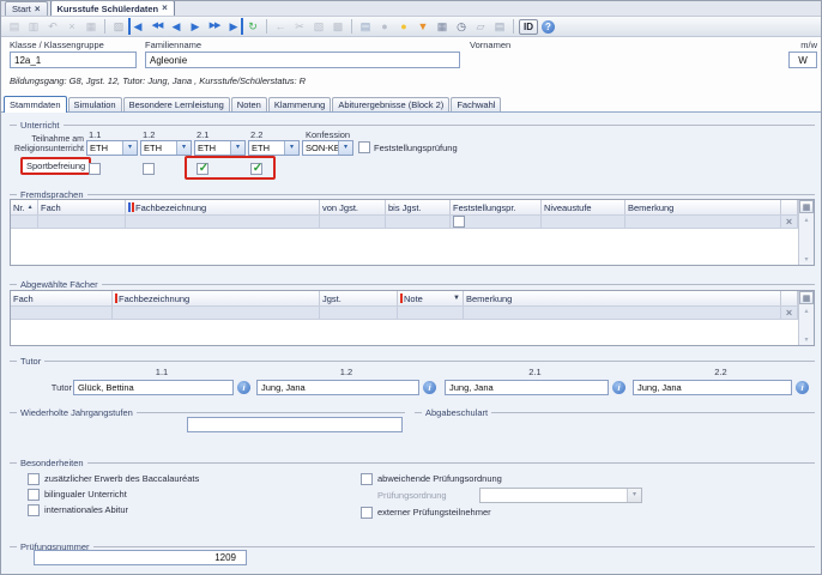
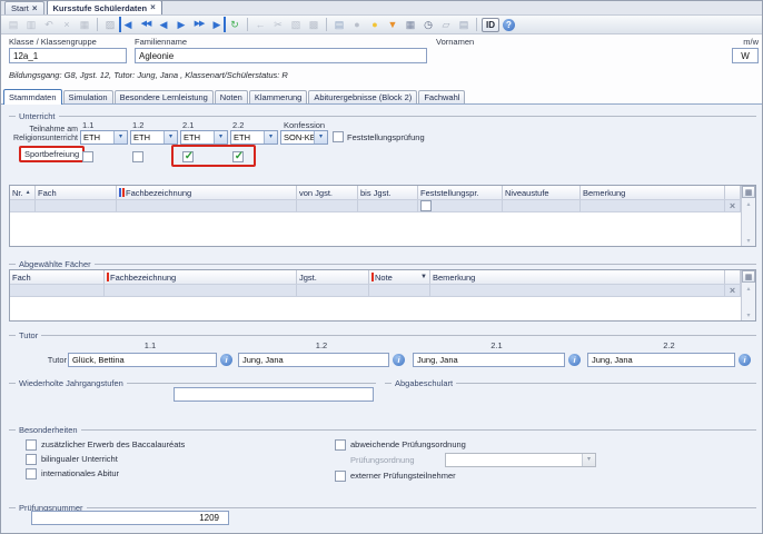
  Start
  ×
  Kursstufe Schülerdaten
  ×
  ▤
  ▥
  ↶
  ×
  ▦
  ▨
  ◀
  ◀
  ▶
  ▶
  ↻
  ←
  ✂
  ▧
  ▩
  ▤
  ●
  ●
  ▼
  ▦
  ◷
  ▱
  ▤
  ID
  ?
  Klasse / Klassengruppe
  12a_1
  Familienname
  Agleonie
  Vornamen
  m/w
  W
- Bildungsgang: G8, Jgst. 12, Tutor: Jung, Jana , Kursstufe/Schülerstatus: R
+ Bildungsgang: G8, Jgst. 12, Tutor: Jung, Jana , Klassenart/Schülerstatus: R
  Stammdaten
  Simulation
  Besondere Lernleistung
  Noten
  Klammerung
  Abiturergebnisse (Block 2)
  Fachwahl
  Unterricht
  1.1 1.2 2.1 2.2
  Konfession
  ETH
  ETH
  ETH
  ETH
  SON-K
  Feststellungsprüfung
  Sportbefreiung
  ✓
  ✓
- Fremdsprachen
  Nr.
  Fach
  Fachbezeichnung
  von Jgst.
  bis Jgst.
  Feststellungspr.
  Niveaustufe
  Bemerkung
  ×
  Abgewählte Fächer
  Fach
  Fachbezeichnung
  Jgst.
  Note
  Bemerkung
  ×
  Tutor
  Tutor
  1.1
  1.2
  2.1
  2.2
  Glück, Bettina
  i
  Jung, Jana
  i
  Jung, Jana
  i
  Jung, Jana
  i
  Wiederholte Jahrgangstufen
  Abgabeschulart
  Besonderheiten
  zusätzlicher Erwerb des Baccalauréats
  bilingualer Unterricht
  internationales Abitur
  abweichende Prüfungsordnung
  Prüfungsordnung
  externer Prüfungsteilnehmer
  Prüfungsnummer
  1209
